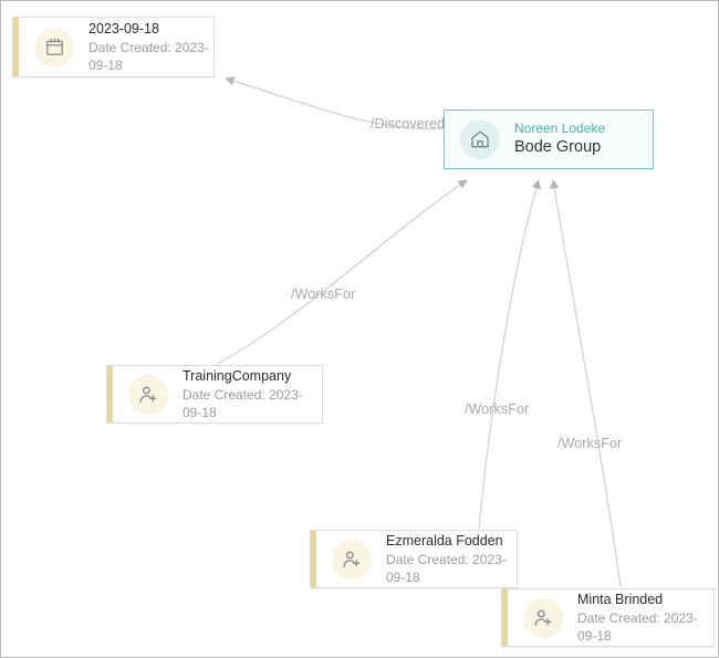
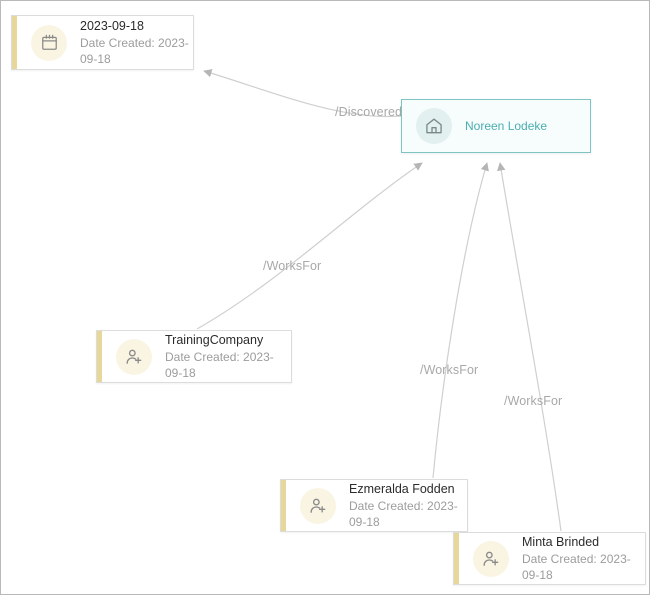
  /Discovered
  /WorksFor
  /WorksFor
  /WorksFor
  2023-09-18
  Date Created: 2023-09-18
  Noreen Lodeke
- Bode Group
  TrainingCompany
  Date Created: 2023-09-18
  Ezmeralda Fodden
  Date Created: 2023-09-18
  Minta Brinded
  Date Created: 2023-09-18
